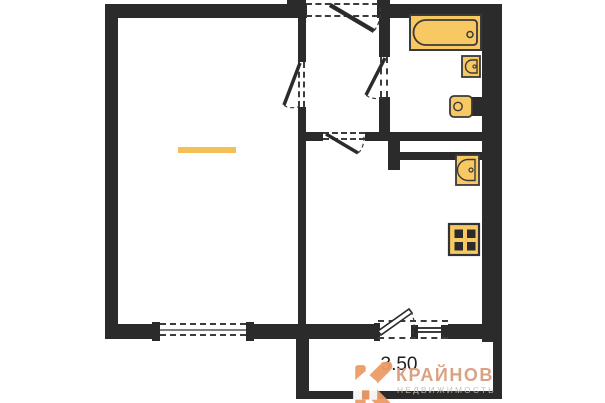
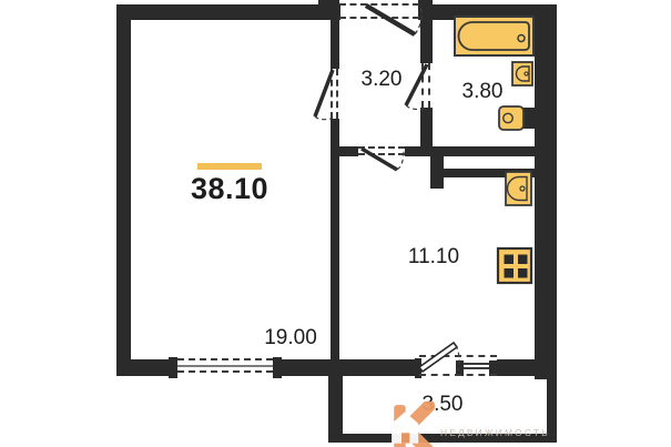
+ 38.10
+ 19.00
+ 3.20
+ 3.80
+ 11.10
  .50
- КРАЙНОВ
  НЕДВИЖИМОСТЬ
